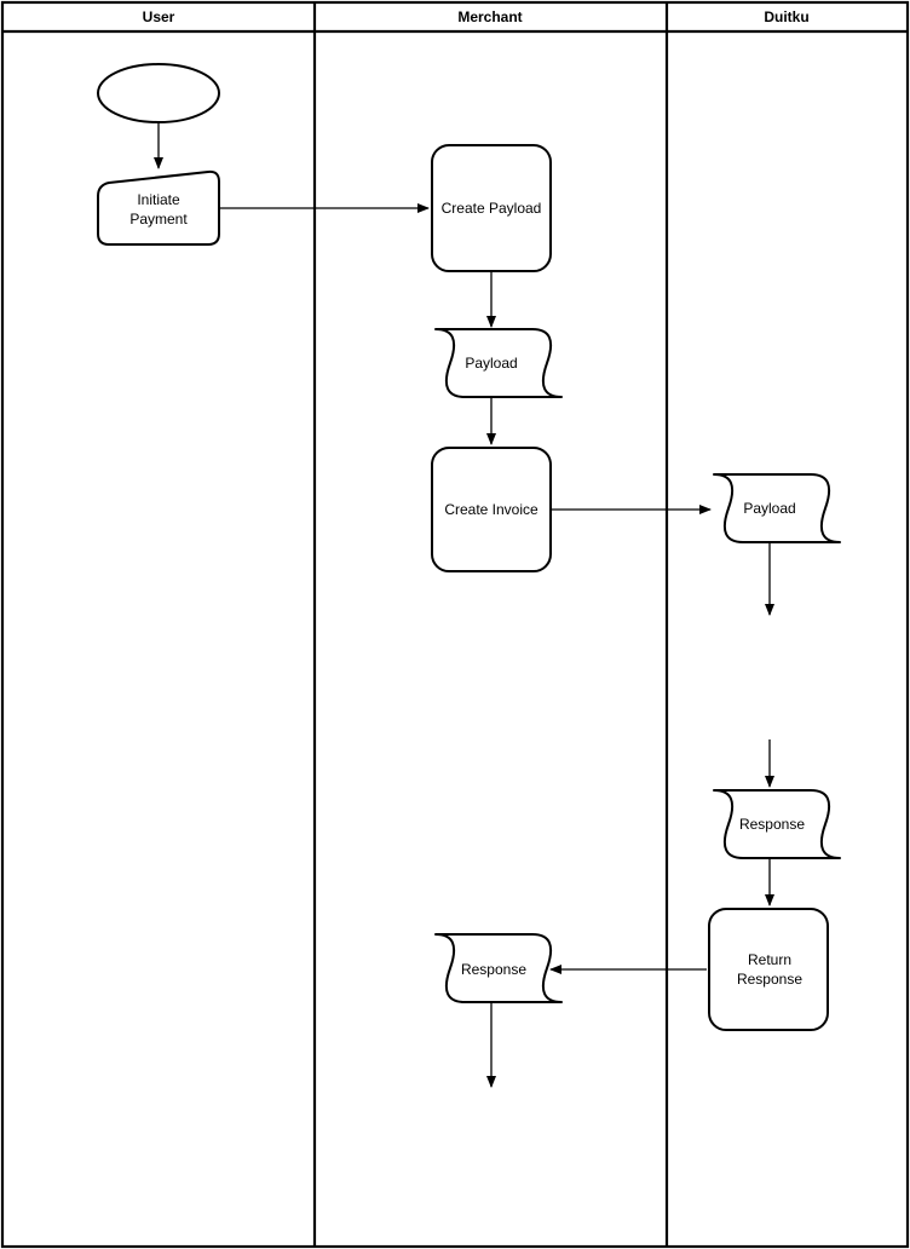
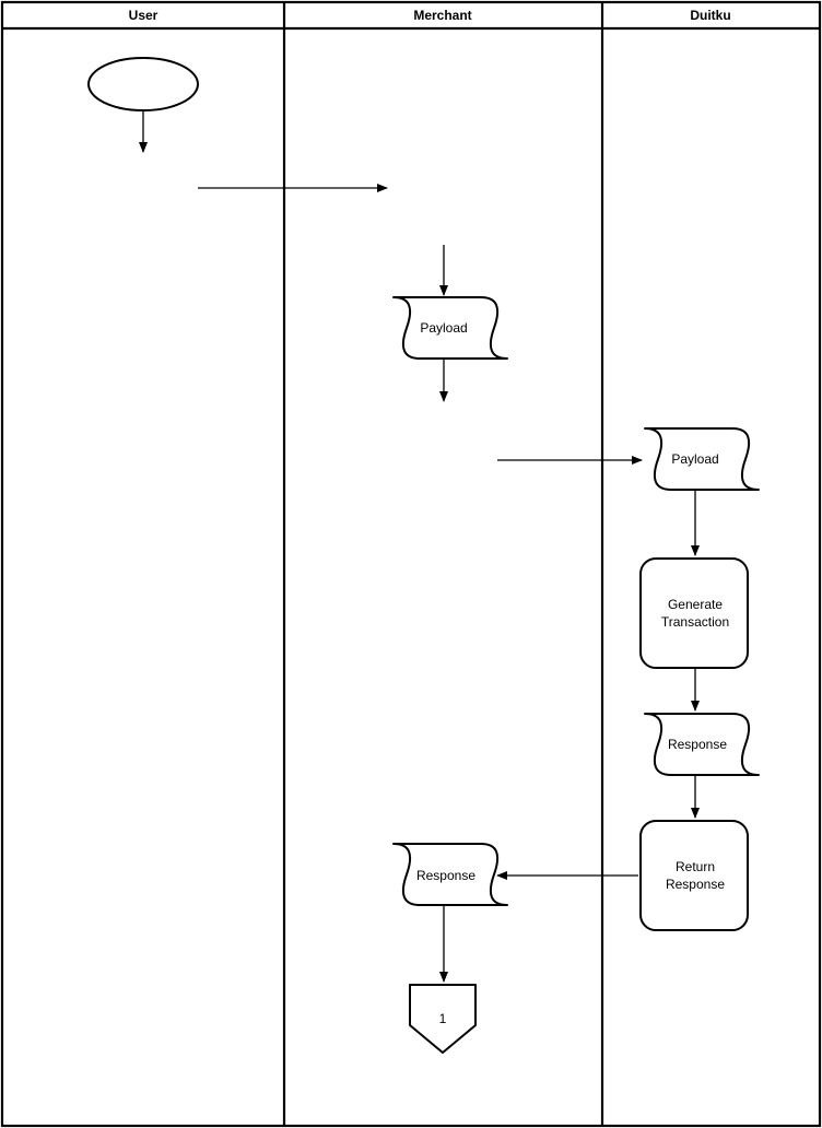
  User
  Merchant
  Duitku
- Initiate
- Payment
- Create Payload
  Payload
- Create Invoice
  Response
+ 1
  Payload
+ Generate
+ Transaction
  Response
  Return
  Response
